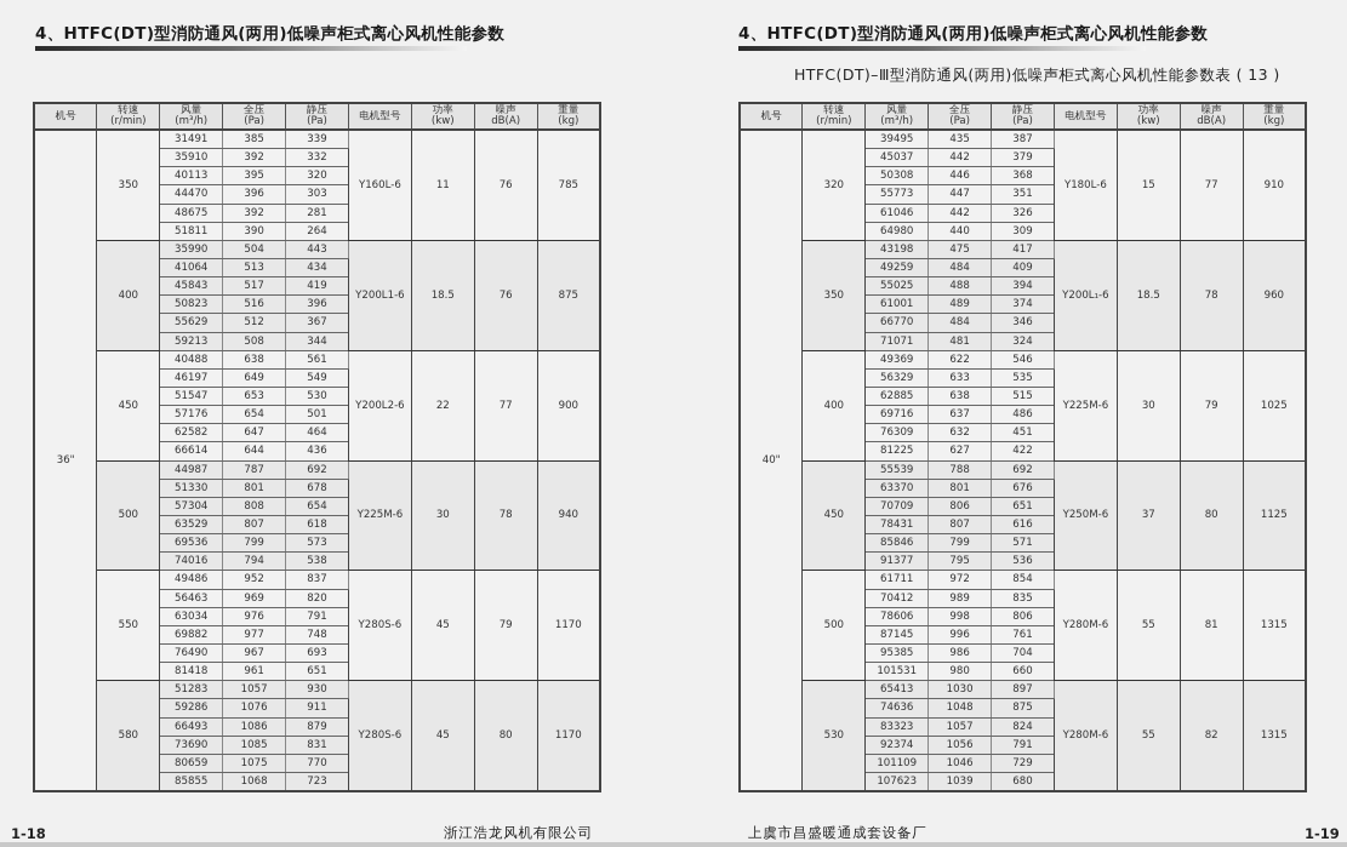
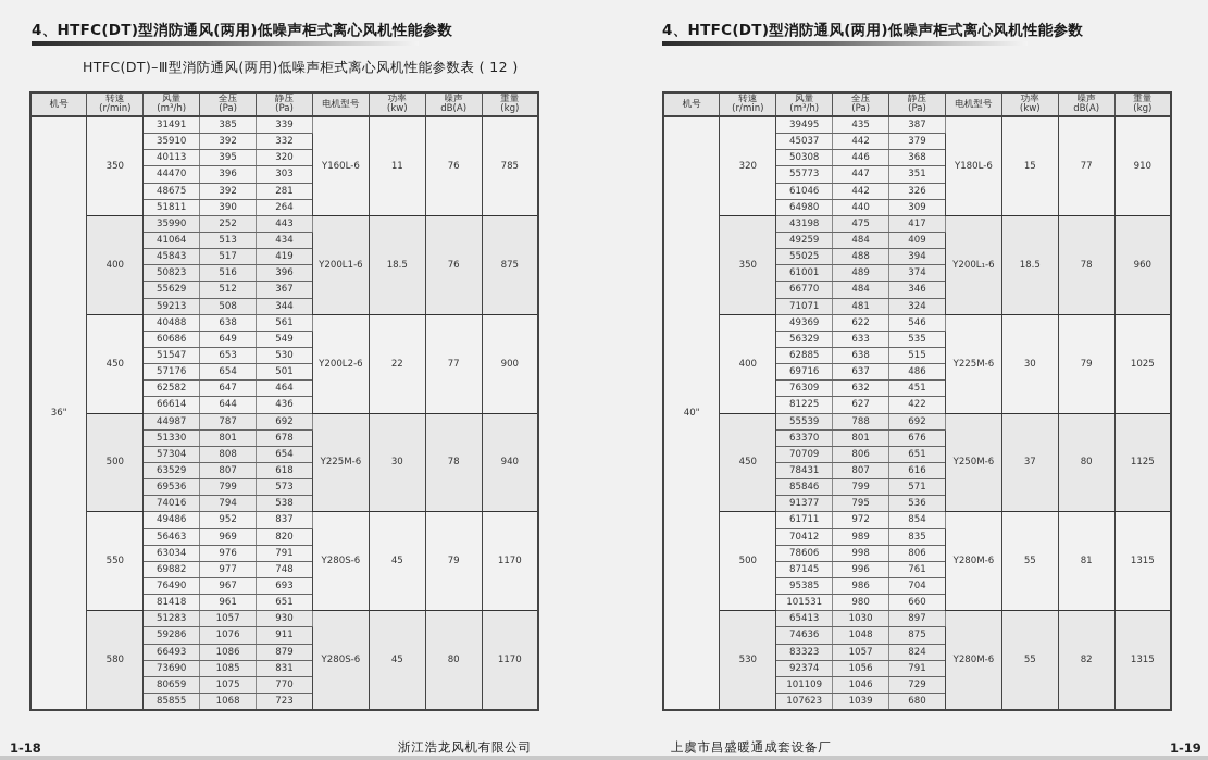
  4、HTFC(DT)型消防通风(两用)低噪声柜式离心风机性能参数
+ HTFC(DT)–Ⅲ型消防通风(两用)低噪声柜式离心风机性能参数表 ( 12 )
  机号	转速(r/min)	风量(m³/h)	全压(Pa)	静压(Pa)	电机型号	功率(kw)	噪声dB(A)	重量(kg)
  36"	350	31491	385	339	Y160L-6	11	76	785
  35910	392	332
  40113	395	320
  44470	396	303
  48675	392	281
  51811	390	264
- 400	35990	504	443	Y200L1-6	18.5	76	875
+ 400	35990	252	443	Y200L1-6	18.5	76	875
  41064	513	434
  45843	517	419
  50823	516	396
  55629	512	367
  59213	508	344
  450	40488	638	561	Y200L2-6	22	77	900
- 46197	649	549
+ 60686	649	549
  51547	653	530
  57176	654	501
  62582	647	464
  66614	644	436
  500	44987	787	692	Y225M-6	30	78	940
  51330	801	678
  57304	808	654
  63529	807	618
  69536	799	573
  74016	794	538
  550	49486	952	837	Y280S-6	45	79	1170
  56463	969	820
  63034	976	791
  69882	977	748
  76490	967	693
  81418	961	651
  580	51283	1057	930	Y280S-6	45	80	1170
  59286	1076	911
  66493	1086	879
  73690	1085	831
  80659	1075	770
  85855	1068	723
  1-18
  浙江浩龙风机有限公司
  4、HTFC(DT)型消防通风(两用)低噪声柜式离心风机性能参数
- HTFC(DT)–Ⅲ型消防通风(两用)低噪声柜式离心风机性能参数表 ( 13 )
  机号	转速(r/min)	风量(m³/h)	全压(Pa)	静压(Pa)	电机型号	功率(kw)	噪声dB(A)	重量(kg)
  40"	320	39495	435	387	Y180L-6	15	77	910
  45037	442	379
  50308	446	368
  55773	447	351
  61046	442	326
  64980	440	309
  350	43198	475	417	Y200L₁-6	18.5	78	960
  49259	484	409
  55025	488	394
  61001	489	374
  66770	484	346
  71071	481	324
  400	49369	622	546	Y225M-6	30	79	1025
  56329	633	535
  62885	638	515
  69716	637	486
  76309	632	451
  81225	627	422
  450	55539	788	692	Y250M-6	37	80	1125
  63370	801	676
  70709	806	651
  78431	807	616
  85846	799	571
  91377	795	536
  500	61711	972	854	Y280M-6	55	81	1315
  70412	989	835
  78606	998	806
  87145	996	761
  95385	986	704
  101531	980	660
  530	65413	1030	897	Y280M-6	55	82	1315
  74636	1048	875
  83323	1057	824
  92374	1056	791
  101109	1046	729
  107623	1039	680
  上虞市昌盛暖通成套设备厂
  1-19
